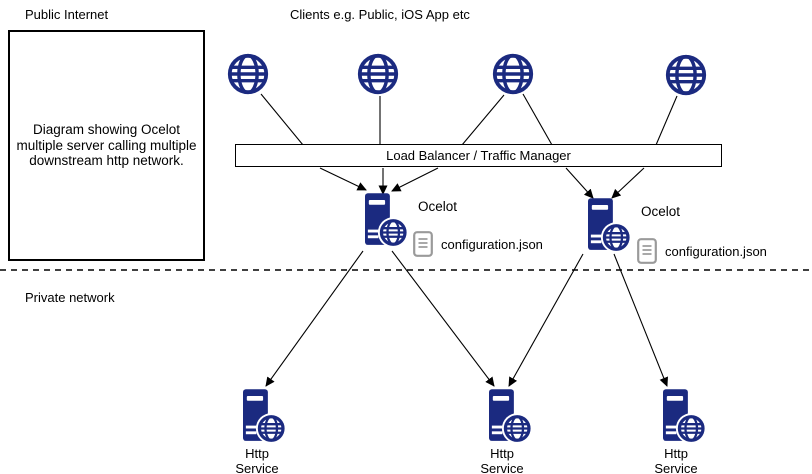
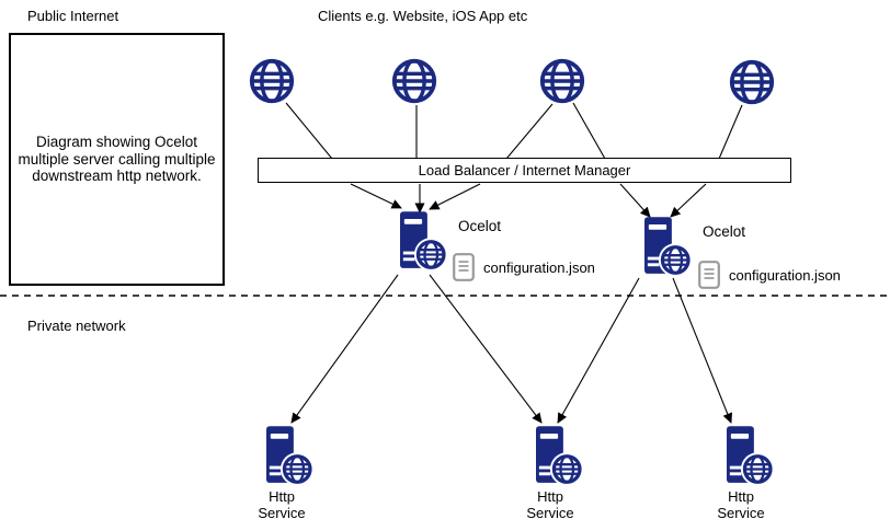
  Public Internet
- Clients e.g. Public, iOS App etc
+ Clients e.g. Website, iOS App etc
  Private network
  Diagram showing Ocelot multiple server calling multiple downstream http network.
- Load Balancer / Traffic Manager
+ Load Balancer / Internet Manager
  Ocelot
  configuration.json
  Ocelot
  configuration.json
  Http Service
  Http Service
  Http Service
